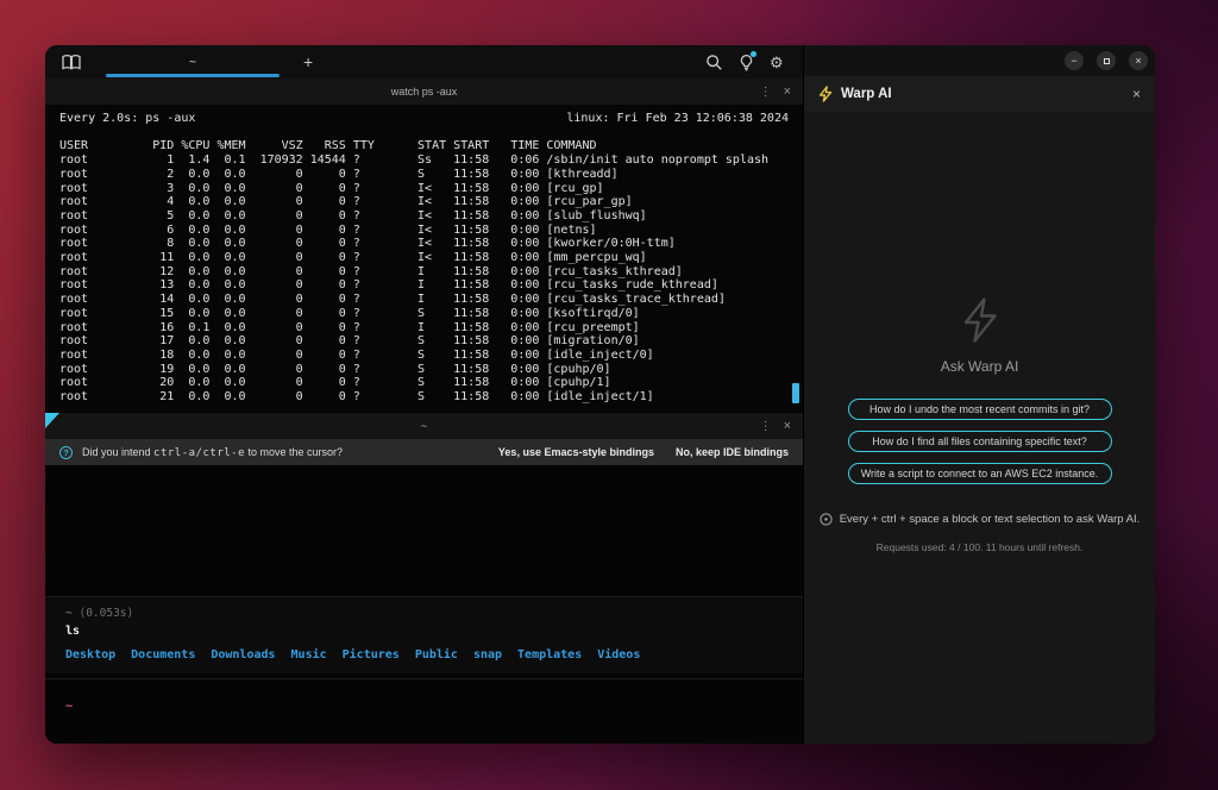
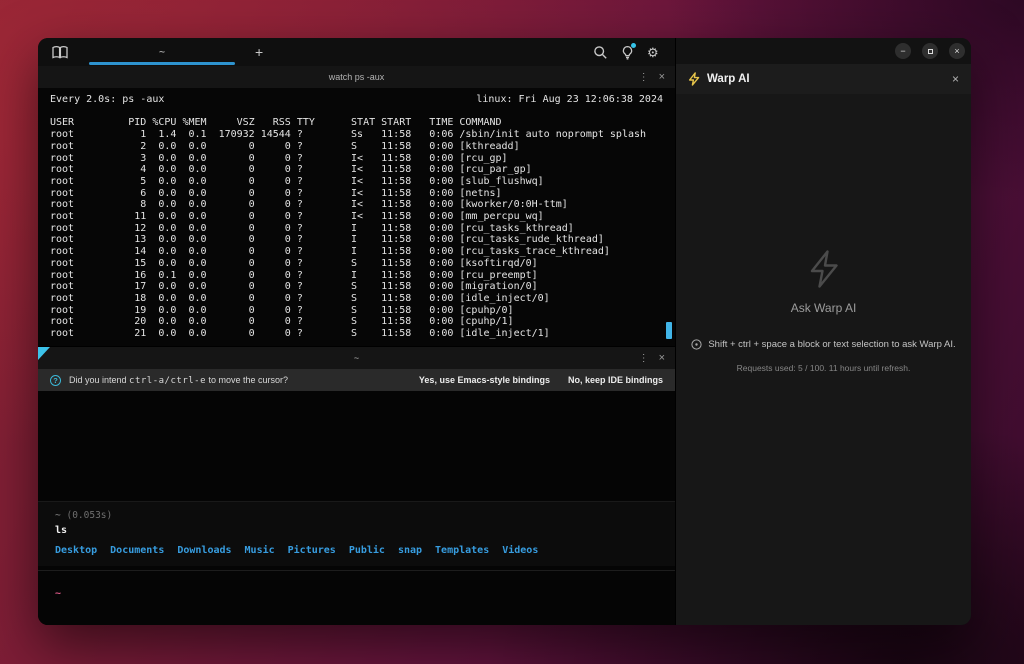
  ~
  +
  ⚙
  watch ps -aux
  ⋮
  ×
  Every 2.0s: ps -aux
- linux: Fri Feb 23 12:06:38 2024
+ linux: Fri Aug 23 12:06:38 2024
  USER PID %CPU %MEM VSZ RSS TTY STAT START TIME COMMAND
  root 1 1.4 0.1 170932 14544 ? Ss 11:58 0:06 /sbin/init auto noprompt splash
  root 2 0.0 0.0 0 0 ? S 11:58 0:00 [kthreadd]
  root 3 0.0 0.0 0 0 ? I< 11:58 0:00 [rcu_gp]
  root 4 0.0 0.0 0 0 ? I< 11:58 0:00 [rcu_par_gp]
  root 5 0.0 0.0 0 0 ? I< 11:58 0:00 [slub_flushwq]
  root 6 0.0 0.0 0 0 ? I< 11:58 0:00 [netns]
  root 8 0.0 0.0 0 0 ? I< 11:58 0:00 [kworker/0:0H-ttm]
  root 11 0.0 0.0 0 0 ? I< 11:58 0:00 [mm_percpu_wq]
  root 12 0.0 0.0 0 0 ? I 11:58 0:00 [rcu_tasks_kthread]
  root 13 0.0 0.0 0 0 ? I 11:58 0:00 [rcu_tasks_rude_kthread]
  root 14 0.0 0.0 0 0 ? I 11:58 0:00 [rcu_tasks_trace_kthread]
  root 15 0.0 0.0 0 0 ? S 11:58 0:00 [ksoftirqd/0]
  root 16 0.1 0.0 0 0 ? I 11:58 0:00 [rcu_preempt]
  root 17 0.0 0.0 0 0 ? S 11:58 0:00 [migration/0]
  root 18 0.0 0.0 0 0 ? S 11:58 0:00 [idle_inject/0]
  root 19 0.0 0.0 0 0 ? S 11:58 0:00 [cpuhp/0]
  root 20 0.0 0.0 0 0 ? S 11:58 0:00 [cpuhp/1]
  root 21 0.0 0.0 0 0 ? S 11:58 0:00 [idle_inject/1]
  ~
  ⋮
  ×
  ?
  Did you intend ctrl-a/ctrl-e to move the cursor?
  Yes, use Emacs-style bindings
  No, keep IDE bindings
  ~ (0.053s)
  ls
  Desktop Documents Downloads Music Pictures Public snap Templates Videos
  ~
  −
  ×
  Warp AI
  ×
  Ask Warp AI
- How do I undo the most recent commits in git?
- How do I find all files containing specific text?
- Write a script to connect to an AWS EC2 instance.
- Every + ctrl + space a block or text selection to ask Warp AI.
+ Shift + ctrl + space a block or text selection to ask Warp AI.
- Requests used: 4 / 100. 11 hours until refresh.
+ Requests used: 5 / 100. 11 hours until refresh.
